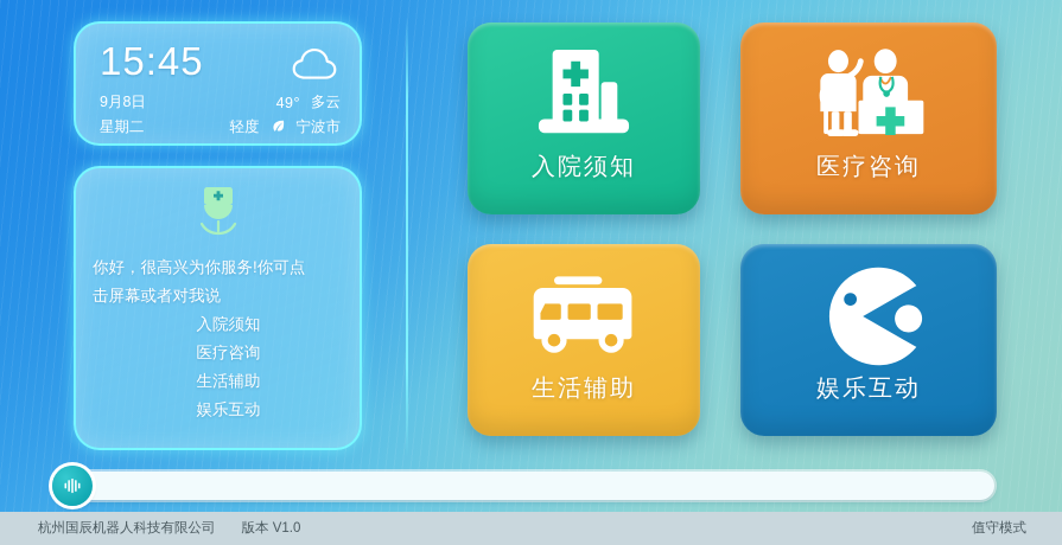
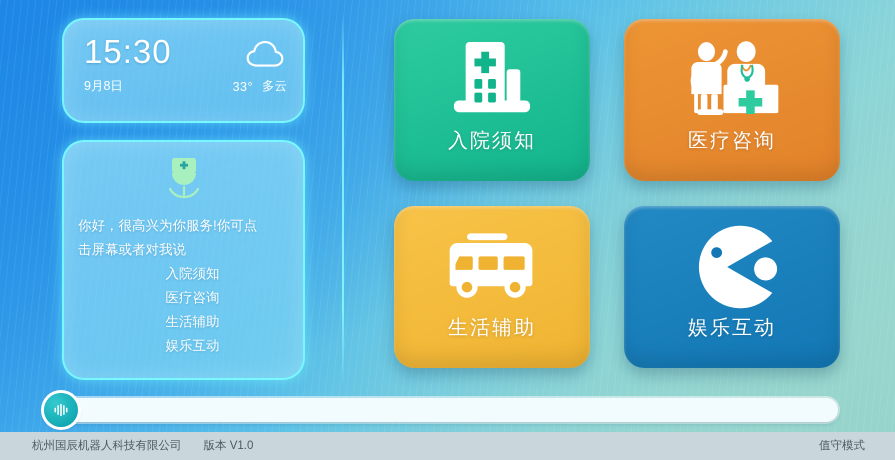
- 15:45
+ 15:30
  9月8日
- 49°
+ 33°
  多云
- 星期二
- 轻度
- 宁波市
  你好，很高兴为你服务!你可点
  击屏幕或者对我说
  入院须知
  医疗咨询
  生活辅助
  娱乐互动
  入院须知
  医疗咨询
  生活辅助
  娱乐互动
  杭州国辰机器人科技有限公司
  版本 V1.0
  值守模式
